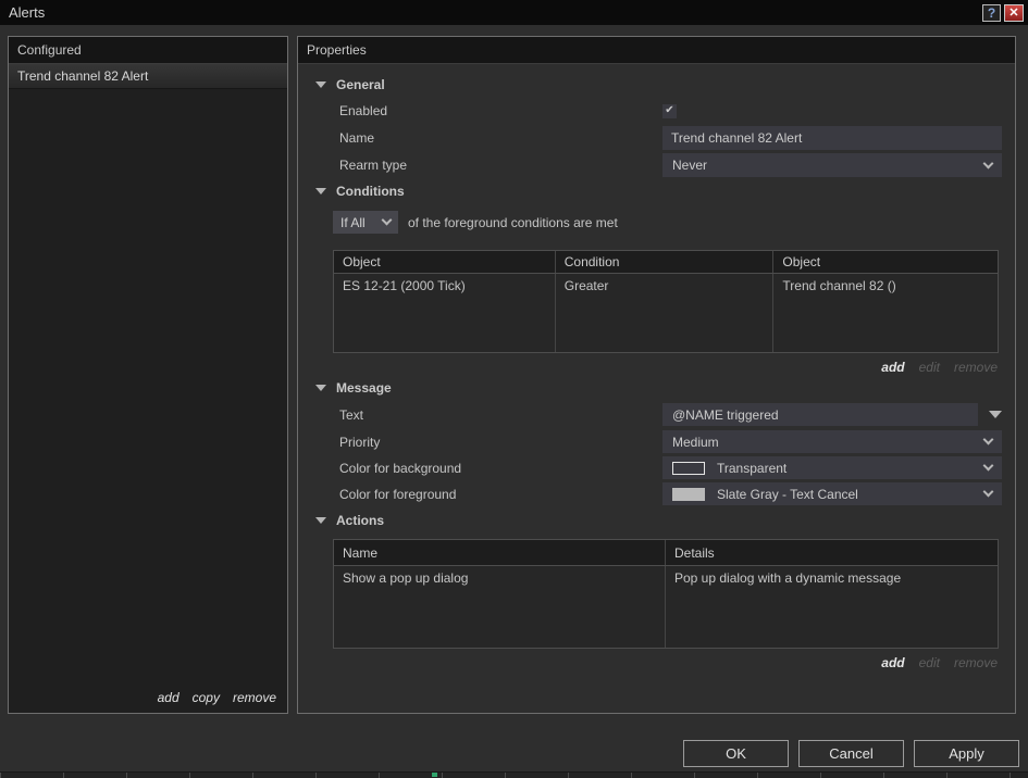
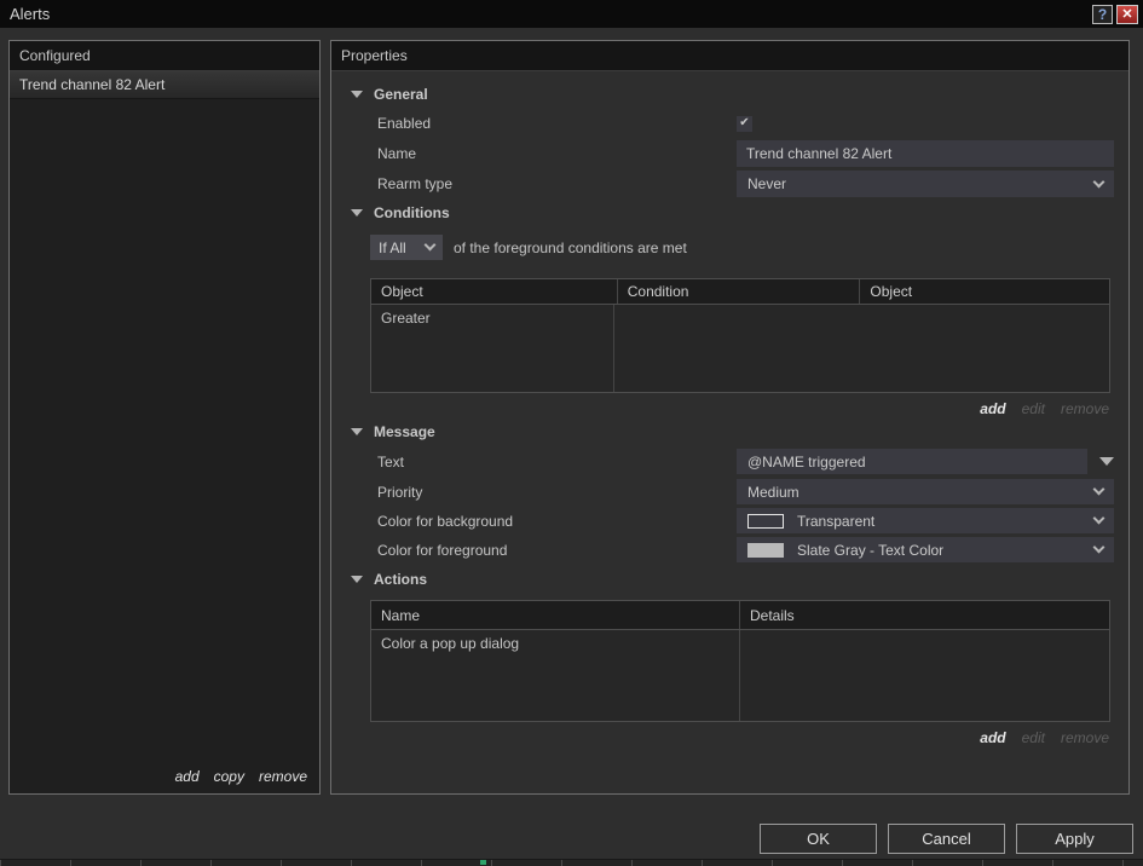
  Alerts
  ?
  ✕
  Configured
  Trend channel 82 Alert
  add
  copy
  remove
  Properties
  General
  Enabled
  ✔
  Name
  Trend channel 82 Alert
  Rearm type
  Never
  Conditions
  If All
  of the foreground conditions are met
  Object
  Condition
  Object
- ES 12-21 (2000 Tick)
  Greater
- Trend channel 82 ()
  add
  edit
  remove
  Message
  Text
  @NAME triggered
  Priority
  Medium
  Color for background
  Transparent
  Color for foreground
- Slate Gray - Text Cancel
+ Slate Gray - Text Color
  Actions
  Name
  Details
- Show a pop up dialog
+ Color a pop up dialog
- Pop up dialog with a dynamic message
  add
  edit
  remove
  OK
  Cancel
  Apply
